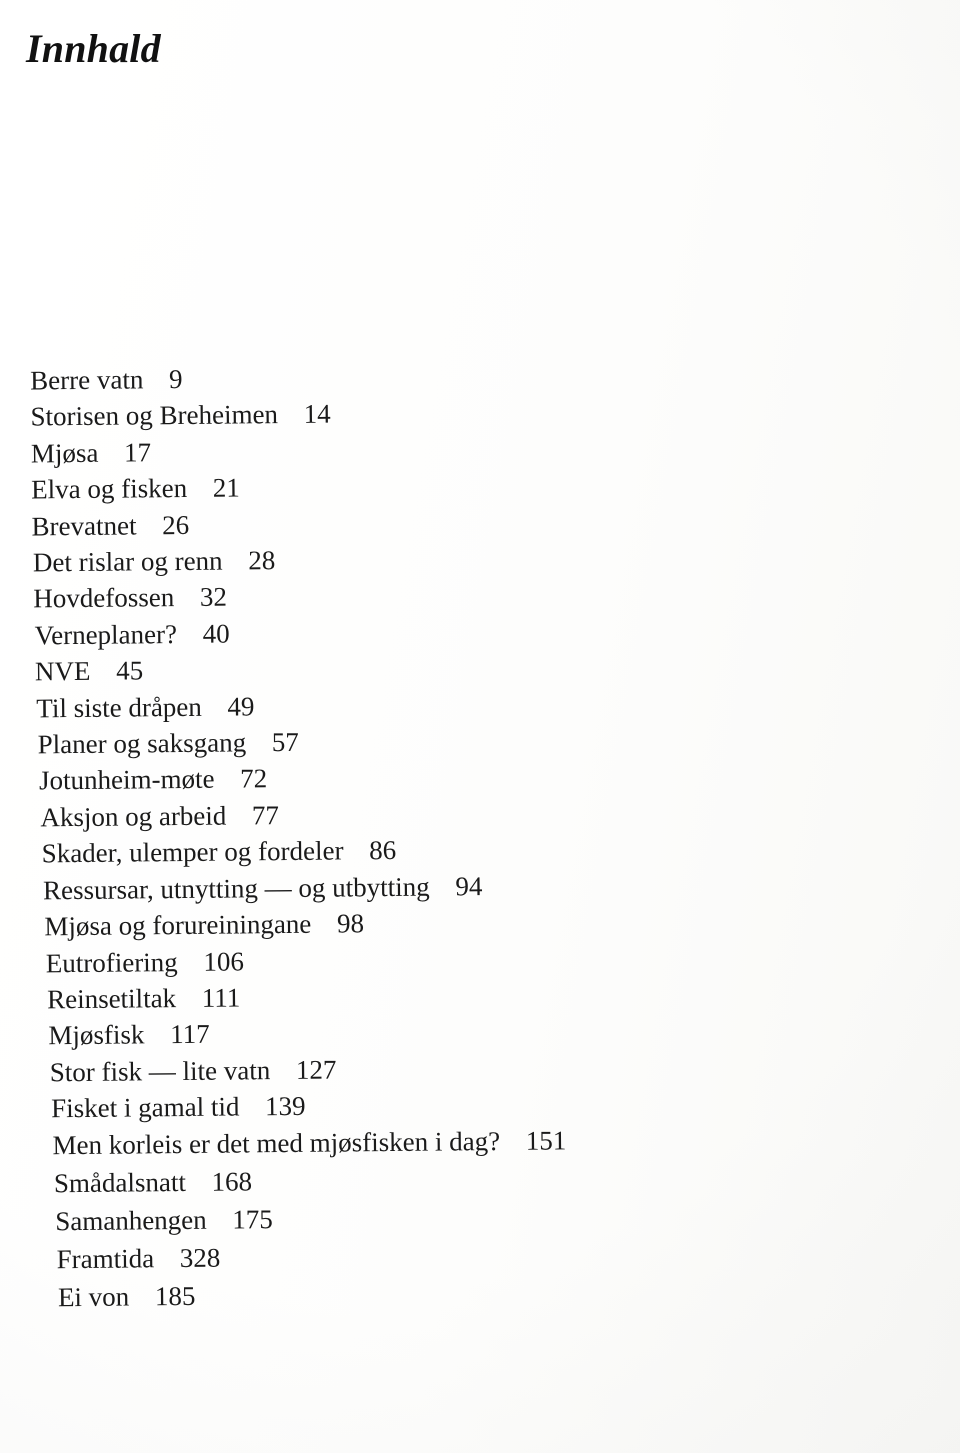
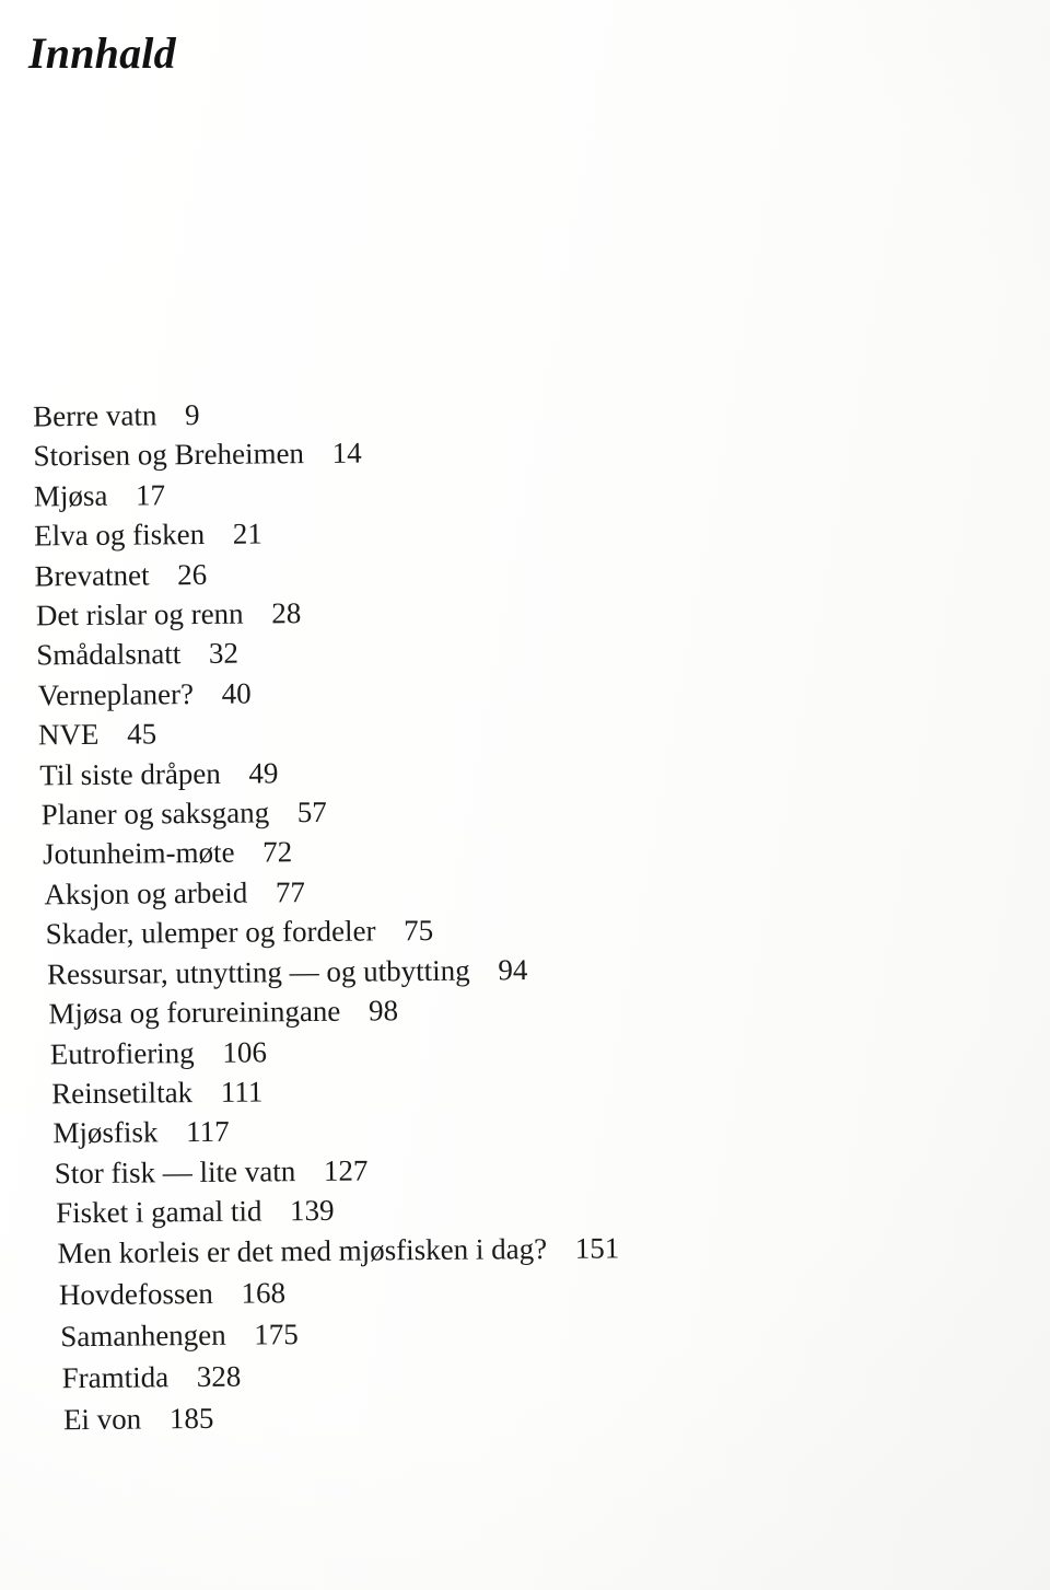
  Innhald
  Berre vatn 9
  Storisen og Breheimen 14
  Mjøsa 17
  Elva og fisken 21
  Brevatnet 26
  Det rislar og renn 28
- Hovdefossen 32
+ Smådalsnatt 32
  Verneplaner? 40
  NVE 45
  Til siste dråpen 49
  Planer og saksgang 57
  Jotunheim-møte 72
  Aksjon og arbeid 77
- Skader, ulemper og fordeler 86
+ Skader, ulemper og fordeler 75
  Ressursar, utnytting — og utbytting 94
  Mjøsa og forureiningane 98
  Eutrofiering 106
  Reinsetiltak 111
  Mjøsfisk 117
  Stor fisk — lite vatn 127
  Fisket i gamal tid 139
  Men korleis er det med mjøsfisken i dag? 151
- Smådalsnatt 168
+ Hovdefossen 168
  Samanhengen 175
  Framtida 328
  Ei von 185
